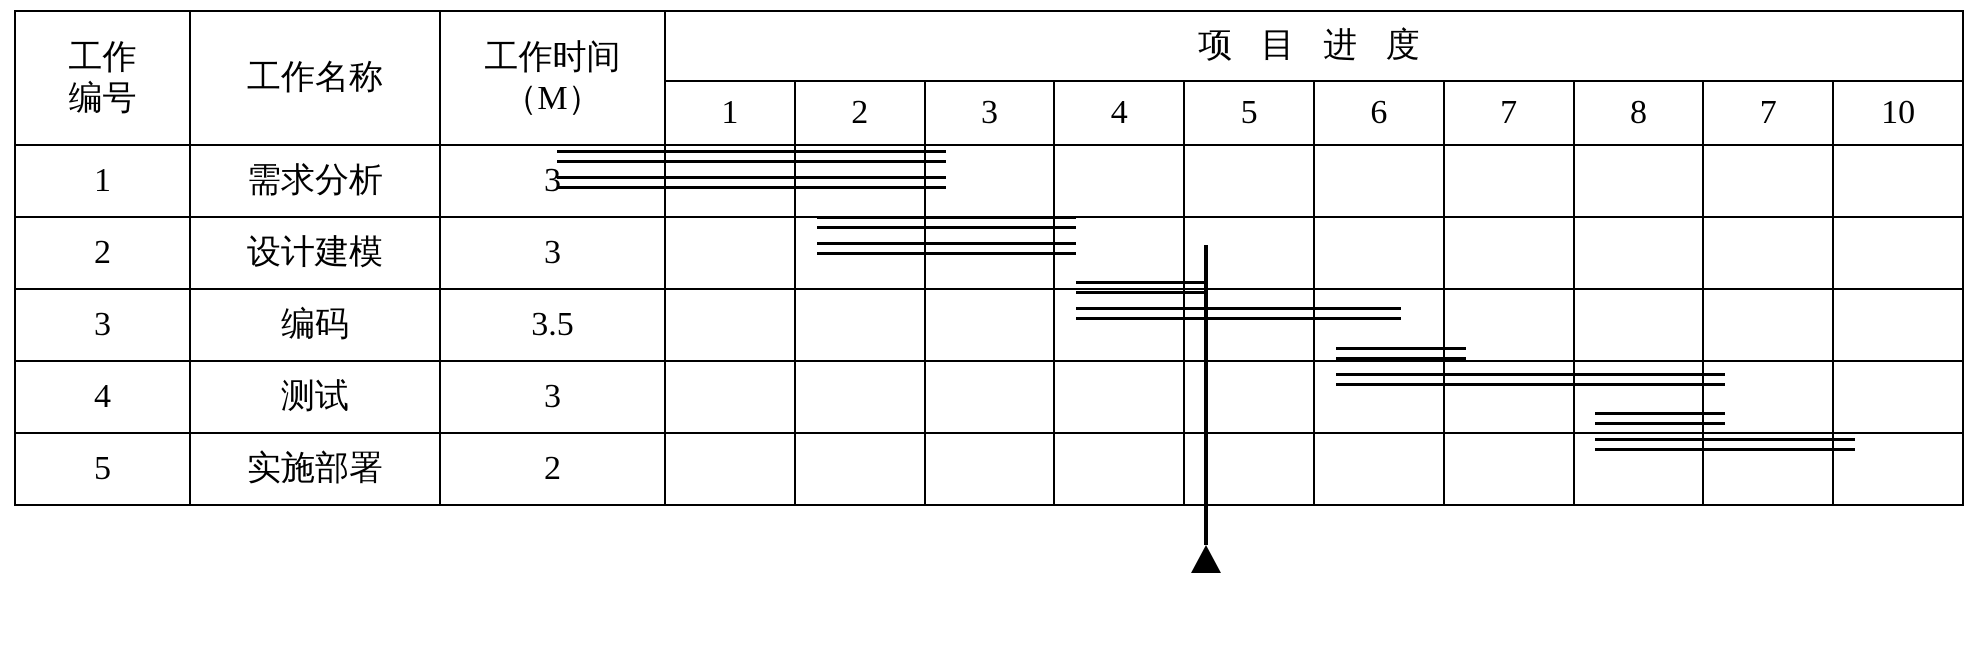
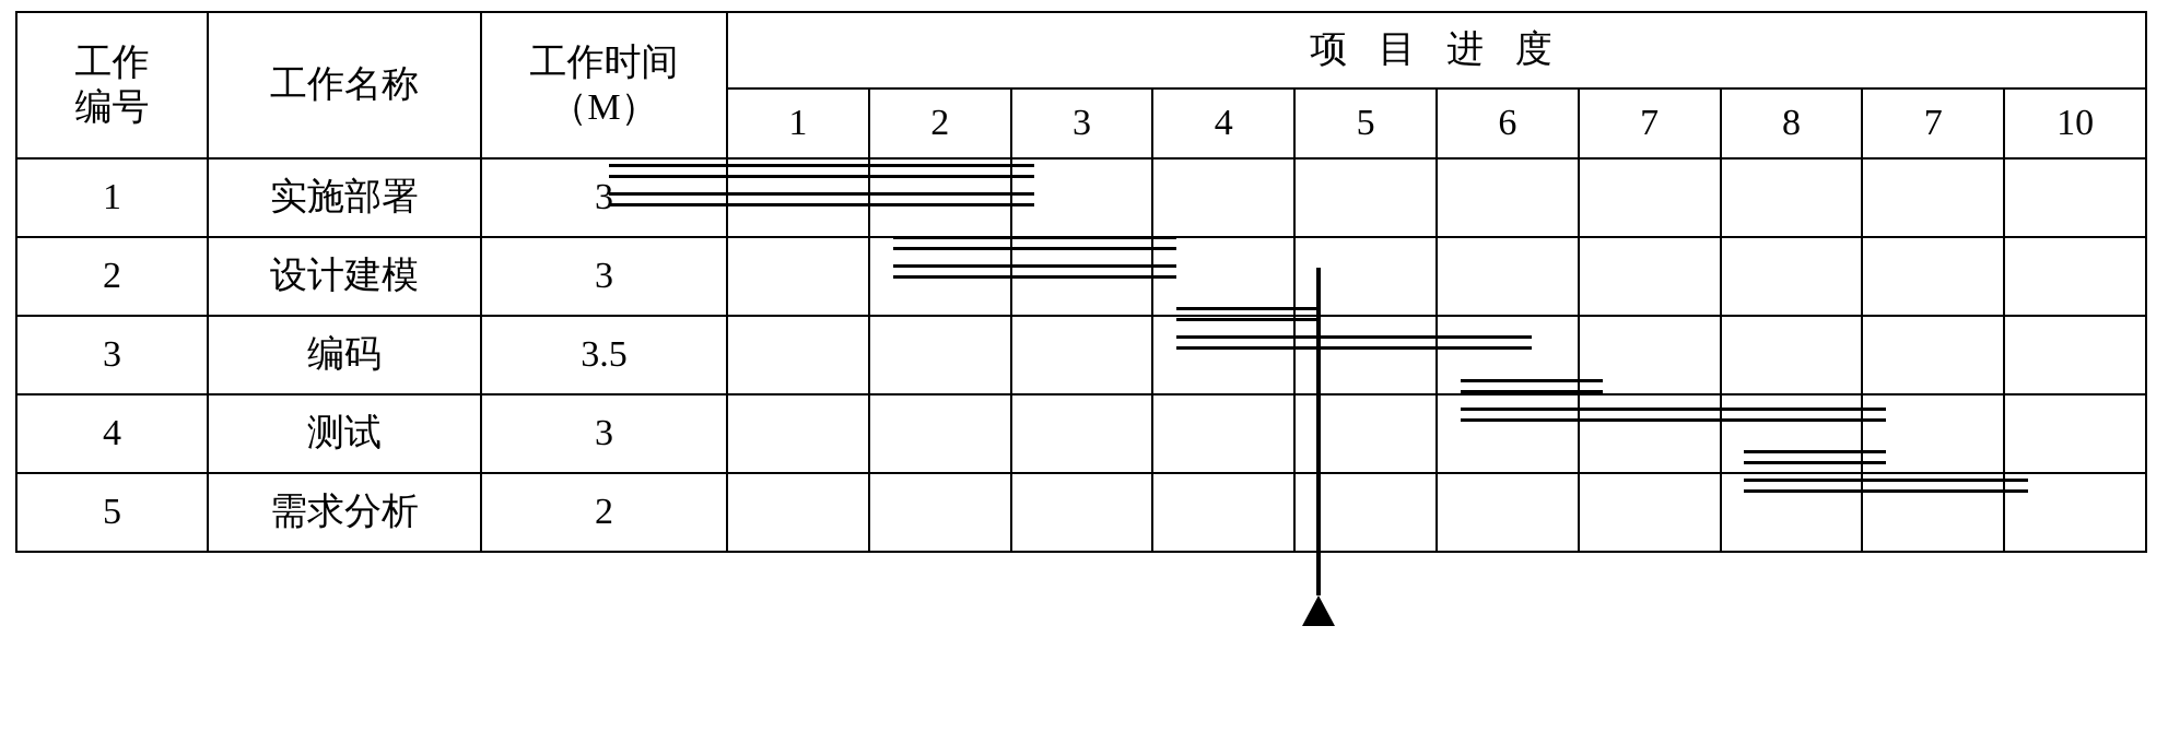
  工作 编号	工作名称	工作时间 （M）	项 目 进 度
  1	2	3	4	5	6	7	8	7	10
- 1	需求分析	3
+ 1	实施部署	3
  2	设计建模	3
  3	编码	3.5
  4	测试	3
- 5	实施部署	2
+ 5	需求分析	2
